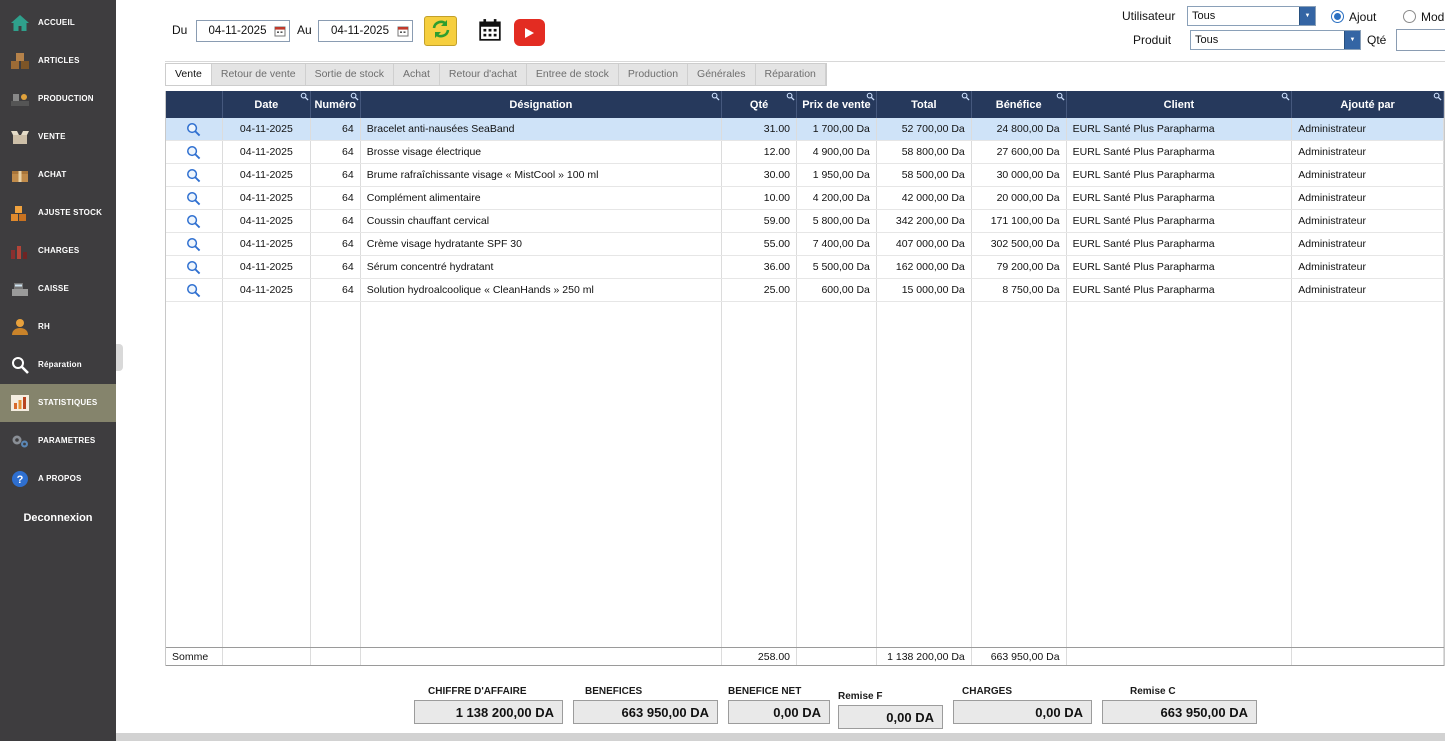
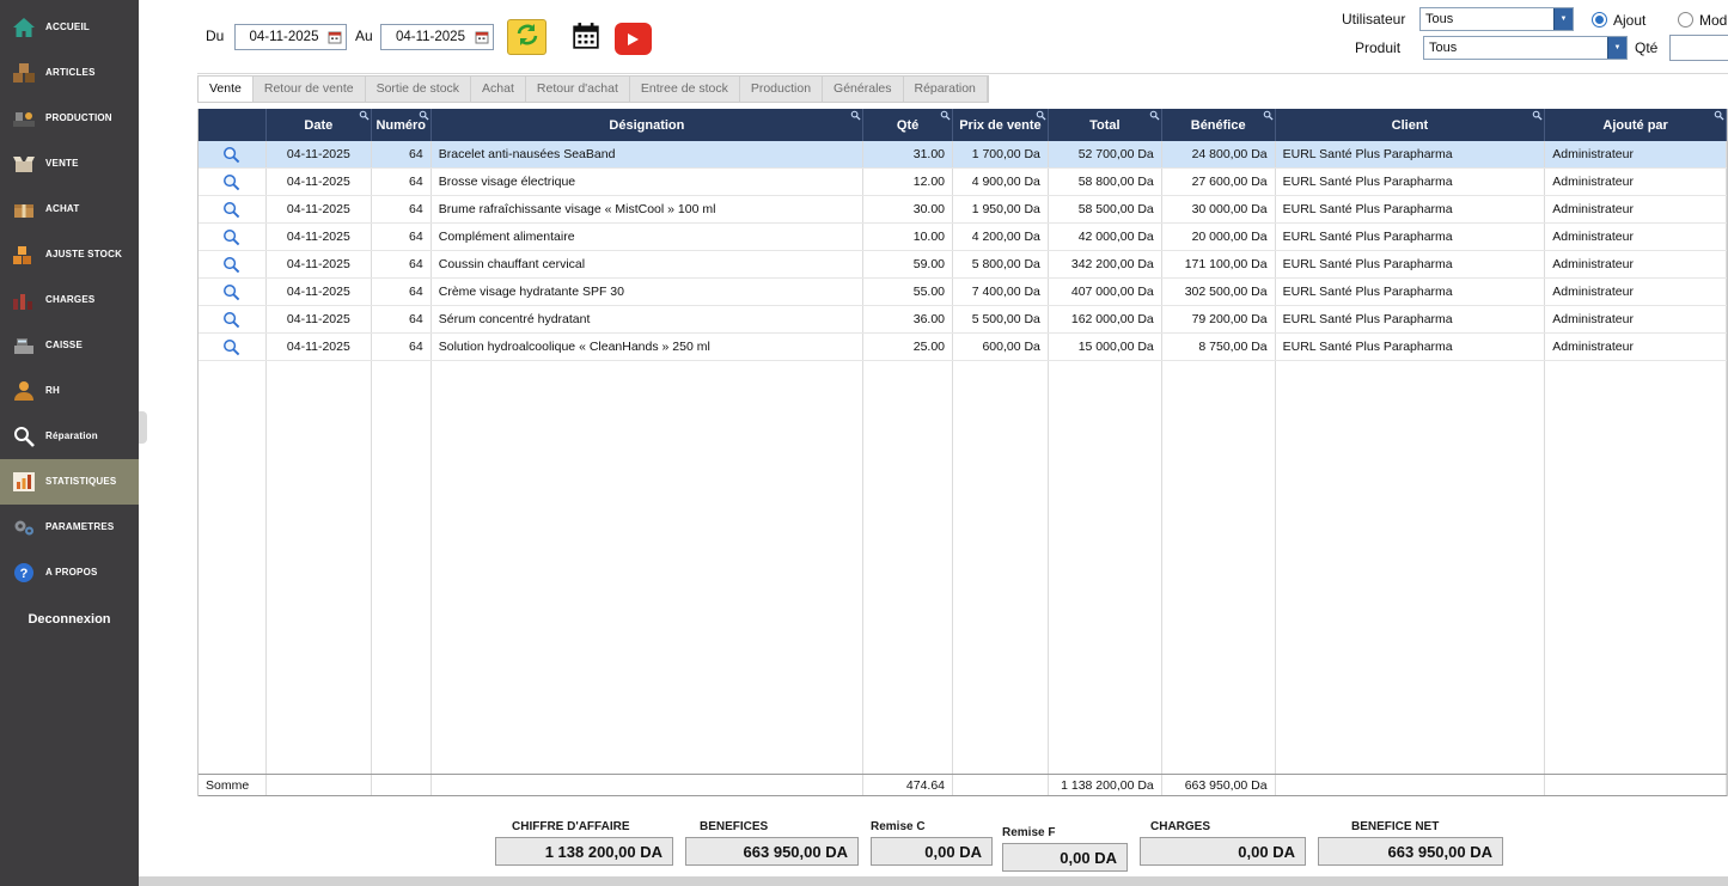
  ACCUEIL
  ARTICLES
  PRODUCTION
  VENTE
  ACHAT
  AJUSTE STOCK
  CHARGES
  CAISSE
  RH
  Réparation
  STATISTIQUES
  PARAMETRES
  ?
  A PROPOS
  Deconnexion
  Du
  04-11-2025
  Au
  04-11-2025
  Utilisateur
  Tous
  Ajout
  Produit
  Tous
  Qté
  Vente
  Retour de vente
  Sortie de stock
  Achat
  Retour d'achat
  Entree de stock
  Production
  Générales
  Réparation
  Date
  Numéro
  Désignation
  Qté
  Prix de vente
  Total
  Bénéfice
  Client
  Ajouté par
  04-11-2025
  64
  Bracelet anti-nausées SeaBand
  31.00
  1 700,00 Da
  52 700,00 Da
  24 800,00 Da
  EURL Santé Plus Parapharma
  Administrateur
  04-11-2025
  64
  Brosse visage électrique
  12.00
  4 900,00 Da
  58 800,00 Da
  27 600,00 Da
  EURL Santé Plus Parapharma
  Administrateur
  04-11-2025
  64
  Brume rafraîchissante visage « MistCool » 100 ml
  30.00
  1 950,00 Da
  58 500,00 Da
  30 000,00 Da
  EURL Santé Plus Parapharma
  Administrateur
  04-11-2025
  64
  Complément alimentaire
  10.00
  4 200,00 Da
  42 000,00 Da
  20 000,00 Da
  EURL Santé Plus Parapharma
  Administrateur
  04-11-2025
  64
  Coussin chauffant cervical
  59.00
  5 800,00 Da
  342 200,00 Da
  171 100,00 Da
  EURL Santé Plus Parapharma
  Administrateur
  04-11-2025
  64
  Crème visage hydratante SPF 30
  55.00
  7 400,00 Da
  407 000,00 Da
  302 500,00 Da
  EURL Santé Plus Parapharma
  Administrateur
  04-11-2025
  64
  Sérum concentré hydratant
  36.00
  5 500,00 Da
  162 000,00 Da
  79 200,00 Da
  EURL Santé Plus Parapharma
  Administrateur
  04-11-2025
  64
  Solution hydroalcoolique « CleanHands » 250 ml
  25.00
  600,00 Da
  15 000,00 Da
  8 750,00 Da
  EURL Santé Plus Parapharma
  Administrateur
  Somme
- 258.00
+ 474.64
  1 138 200,00 Da
  663 950,00 Da
  CHIFFRE D'AFFAIRE
  1 138 200,00 DA
  BENEFICES
  663 950,00 DA
- BENEFICE NET
+ Remise C
  0,00 DA
  Remise F
  0,00 DA
  CHARGES
  0,00 DA
- Remise C
+ BENEFICE NET
  663 950,00 DA
